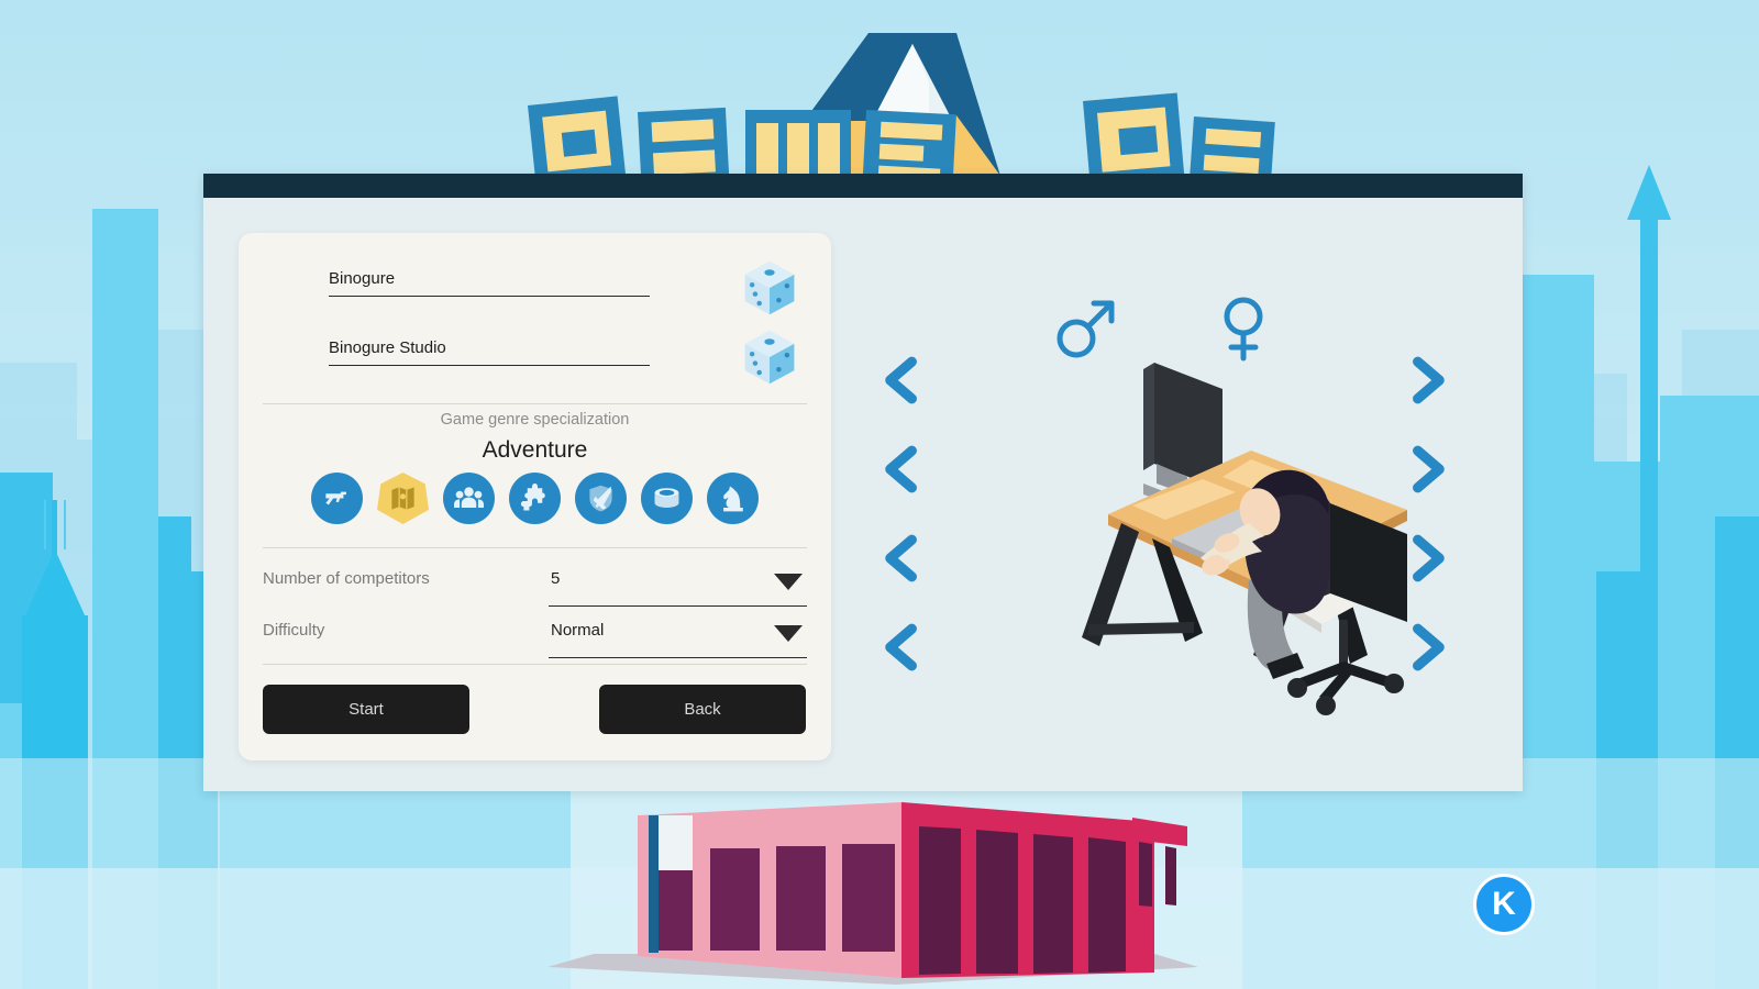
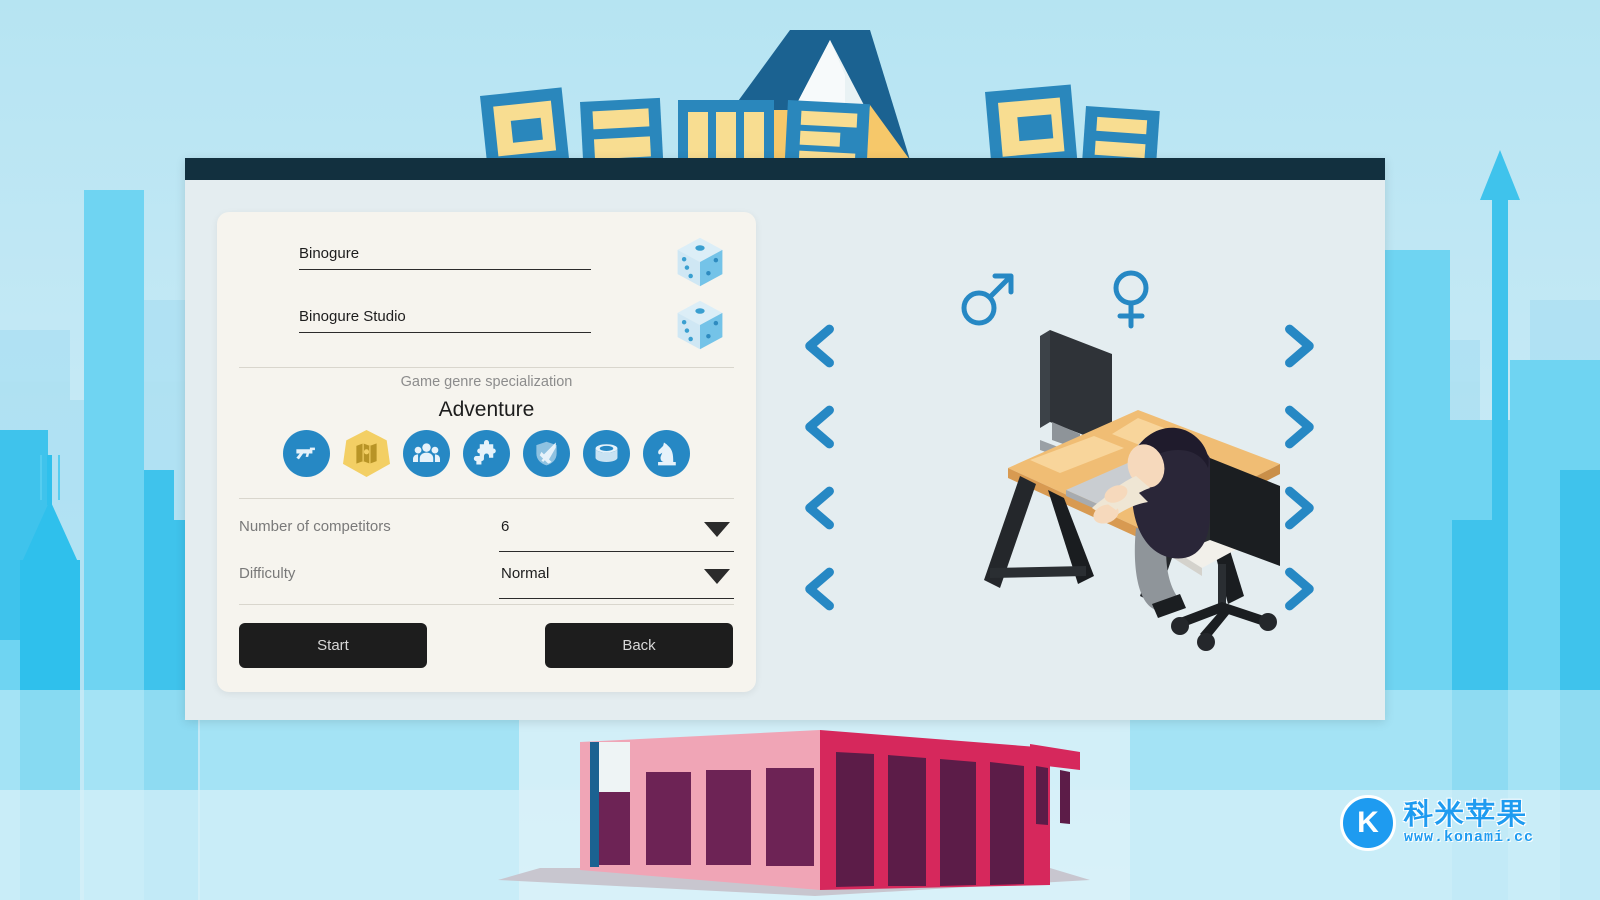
  Binogure
  Binogure Studio
  Game genre specialization
  Adventure
  Number of competitors
- 5
+ 6
  Difficulty
  Normal
  Start
  Back
  K
+ 科米苹果
+ www.konami.cc
